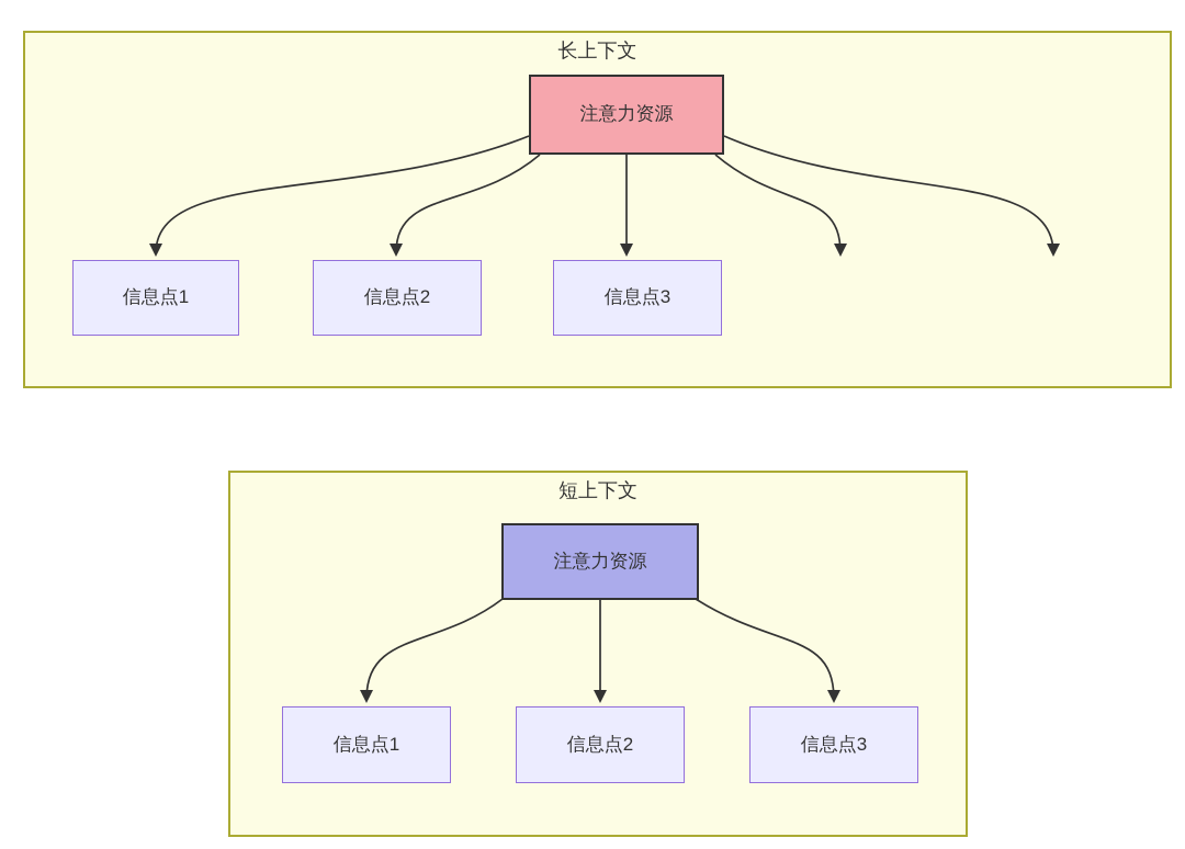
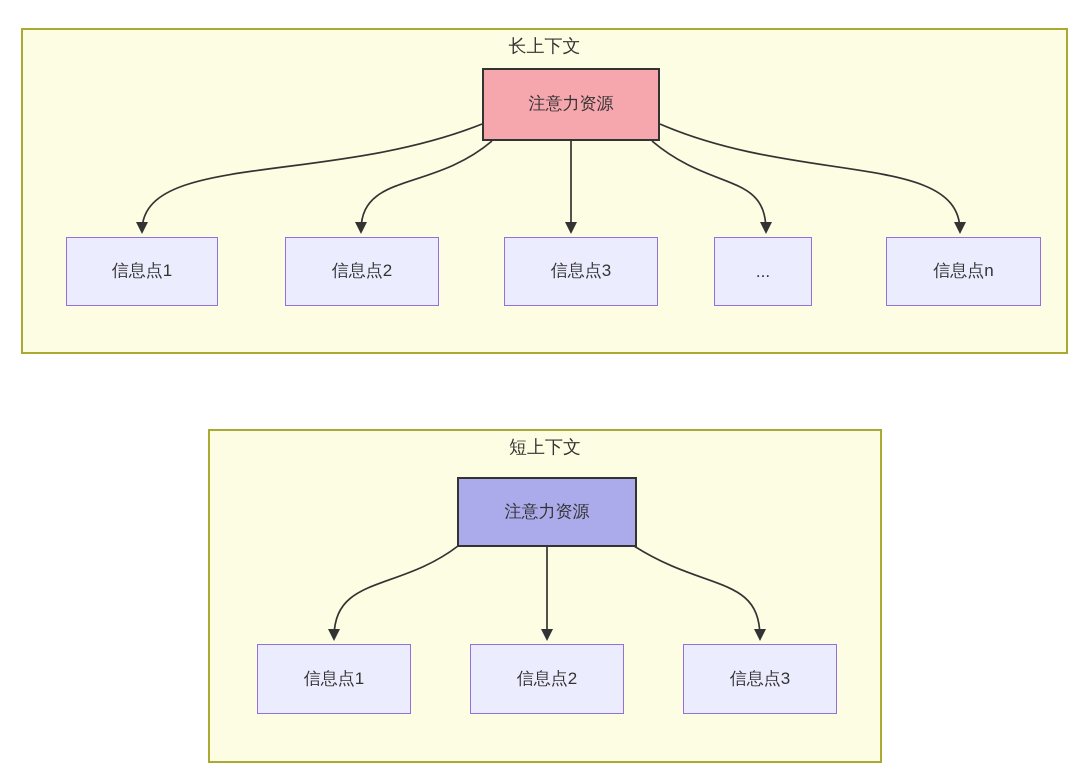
  长上下文
  短上下文
  注意力资源
  信息点1
  信息点2
  信息点3
+ ...
+ 信息点n
  注意力资源
  信息点1
  信息点2
  信息点3
